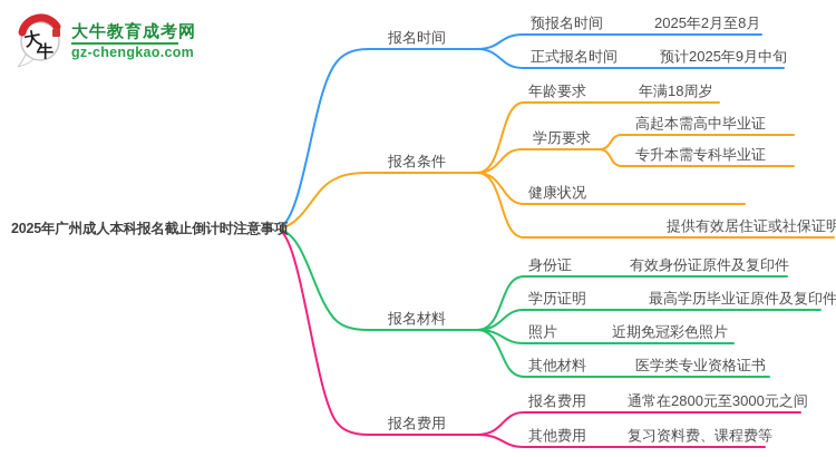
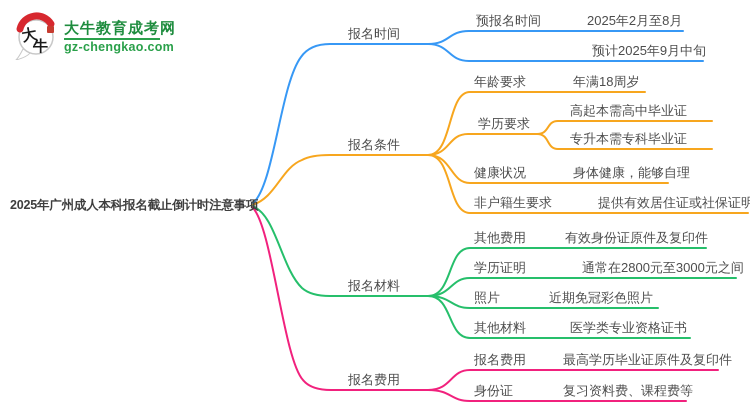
  牛
  大牛教育成考网
  gz-chengkao.com
  2025年广州成人本科报名截止倒计时注意事项
  报名时间
  报名条件
  报名材料
  报名费用
  预报名时间
  2025年2月至8月
- 正式报名时间
  预计2025年9月中旬
  年龄要求
  年满18周岁
  学历要求
  高起本需高中毕业证
  专升本需专科毕业证
  健康状况
+ 身体健康，能够自理
+ 非户籍生要求
  提供有效居住证或社保证明
- 身份证
+ 其他费用
  有效身份证原件及复印件
  学历证明
- 最高学历毕业证原件及复印件
+ 通常在2800元至3000元之间
  照片
  近期免冠彩色照片
  其他材料
  医学类专业资格证书
  报名费用
- 通常在2800元至3000元之间
+ 最高学历毕业证原件及复印件
- 其他费用
+ 身份证
  复习资料费、课程费等
